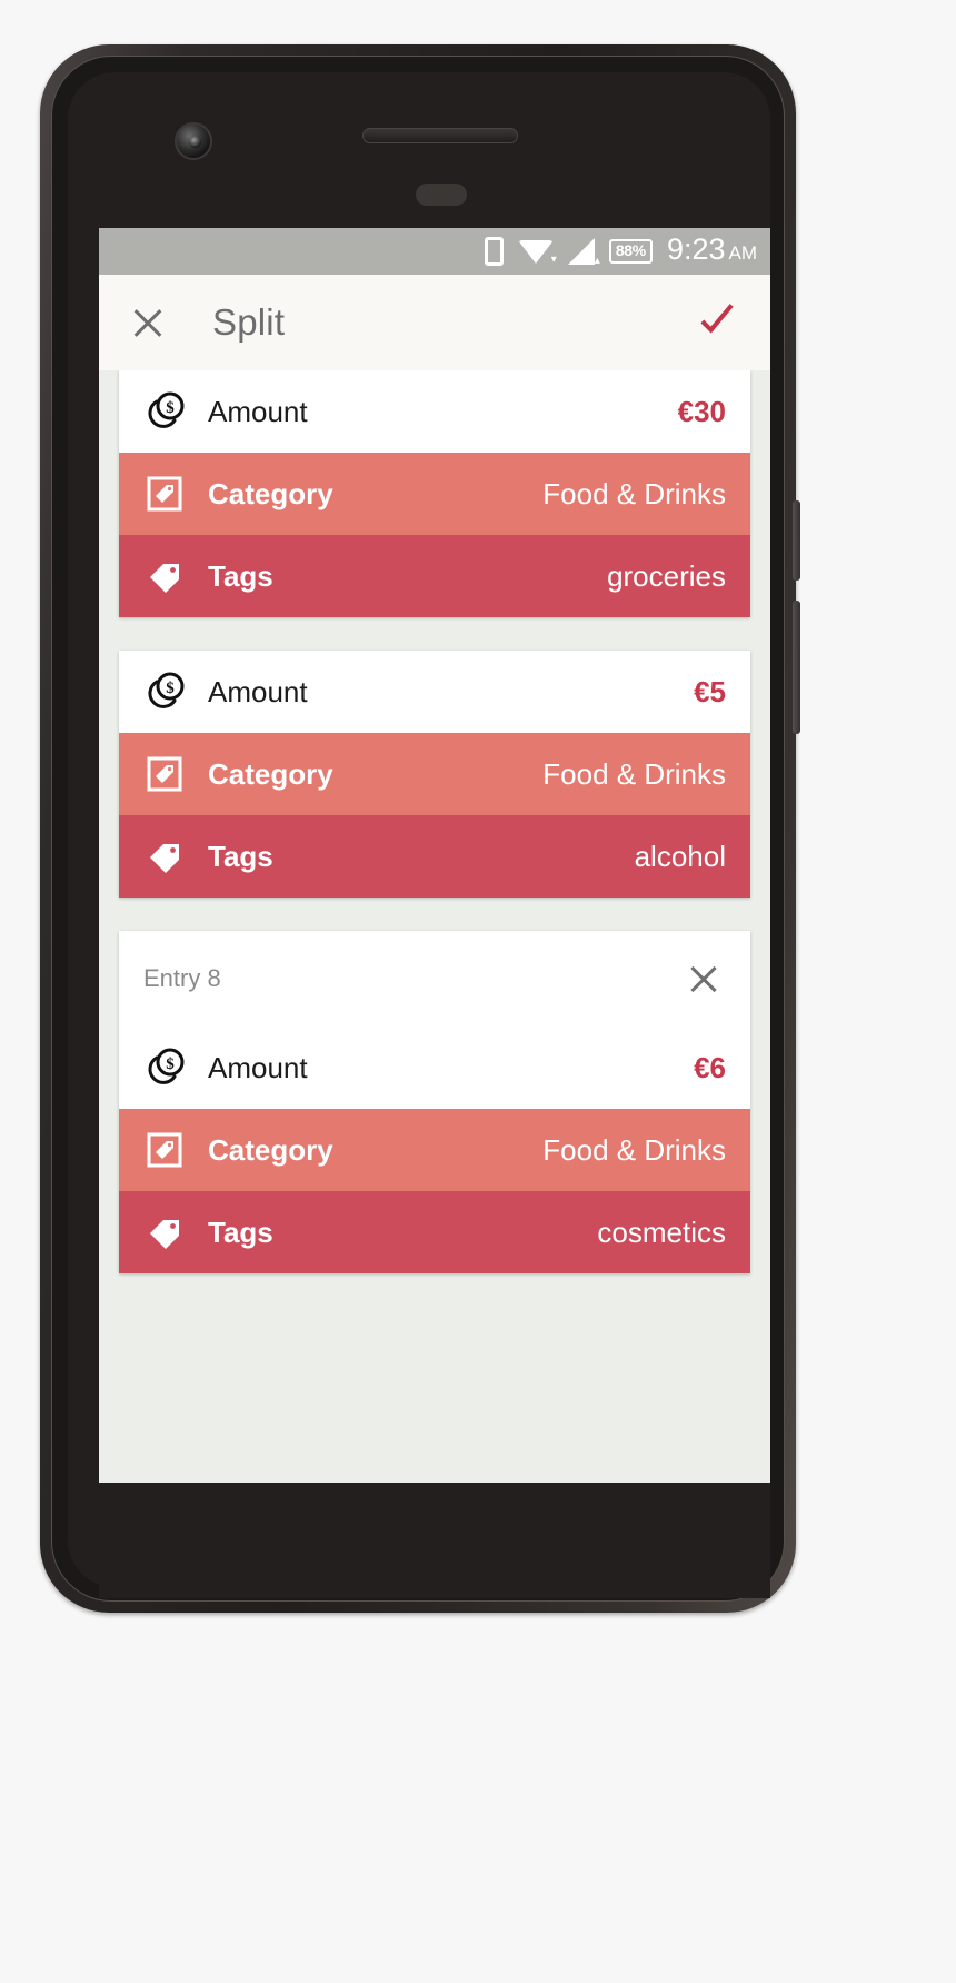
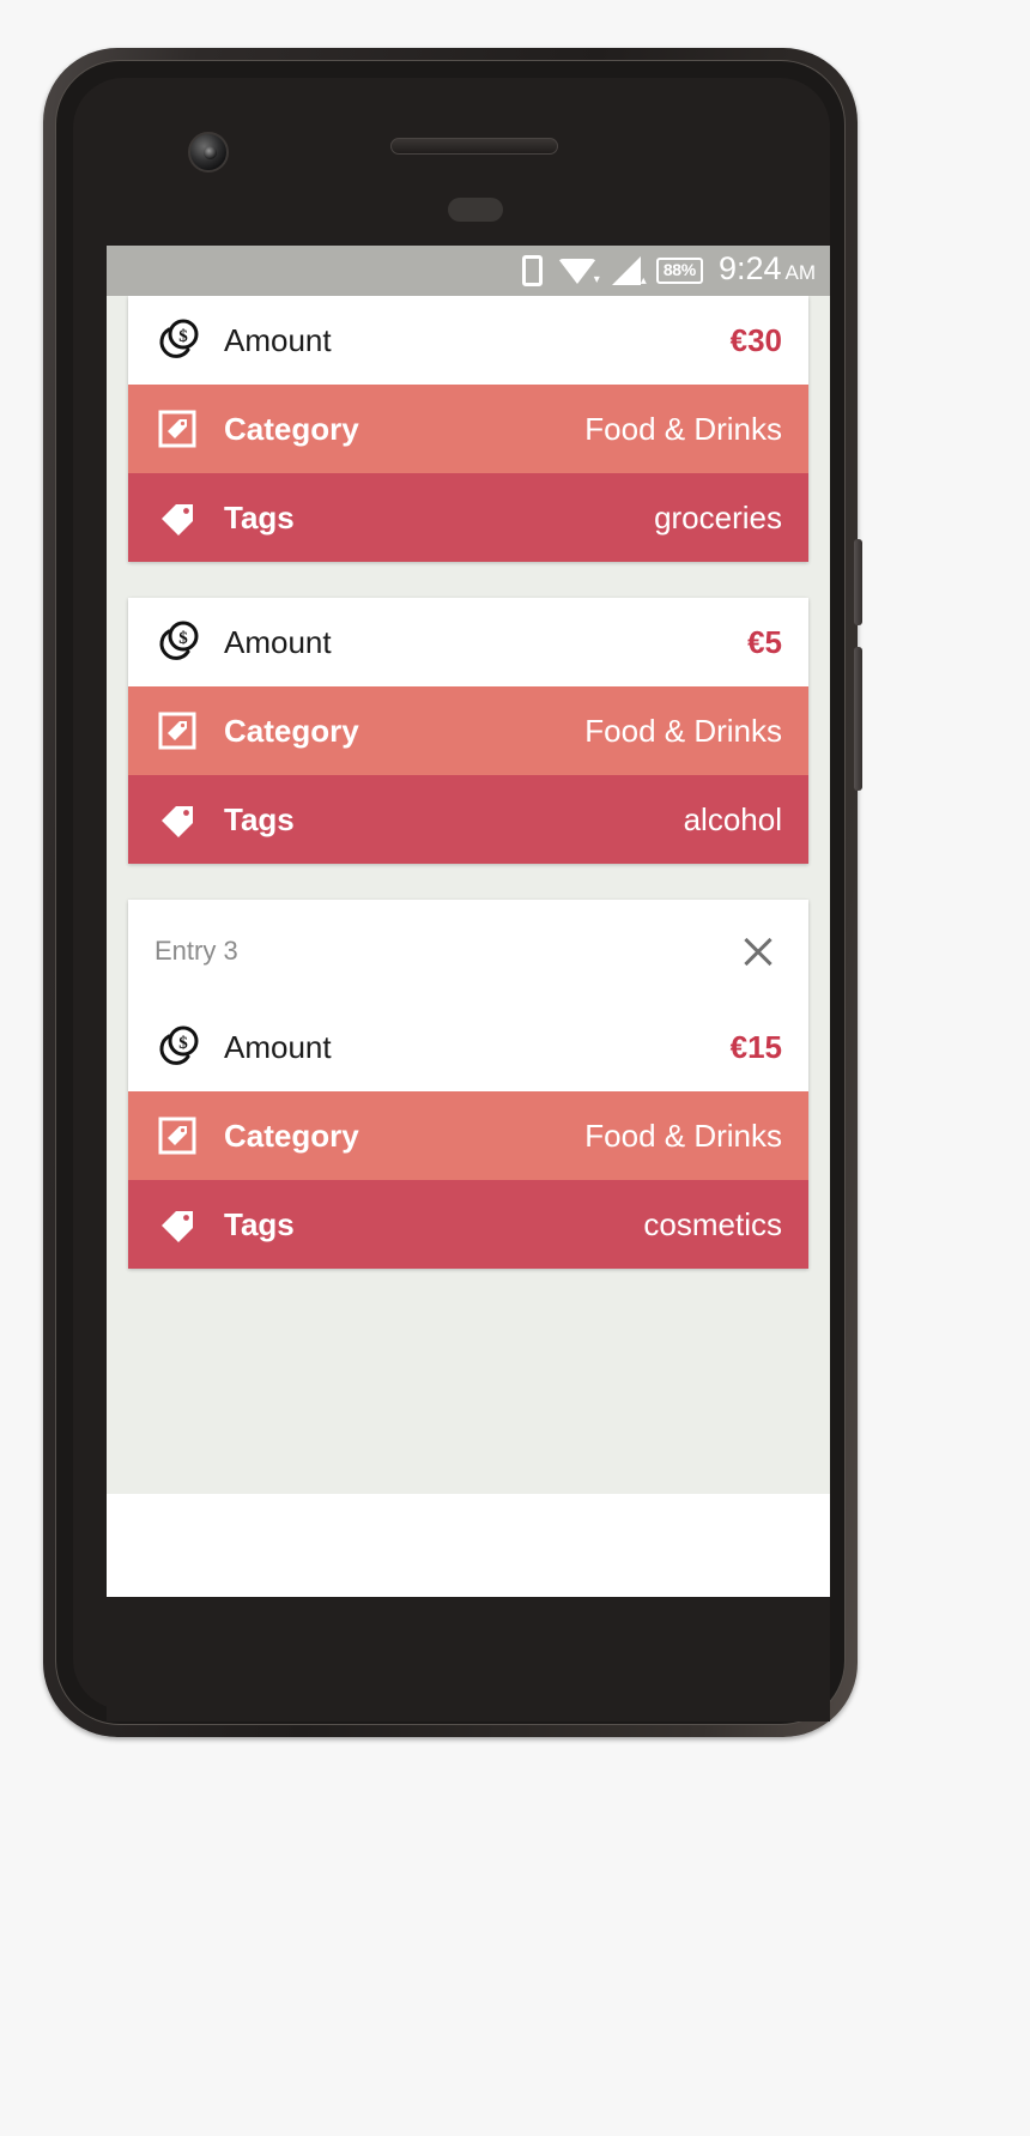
  ▾
  ▴
  88%
- 9:23 AM
+ 9:24 AM
- Split
  $
  Amount
  €30
  Category
  Food & Drinks
  Tags
  groceries
  $
  Amount
  €5
  Category
  Food & Drinks
  Tags
  alcohol
- Entry 8
+ Entry 3
  $
  Amount
- €6
+ €15
  Category
  Food & Drinks
  Tags
  cosmetics
